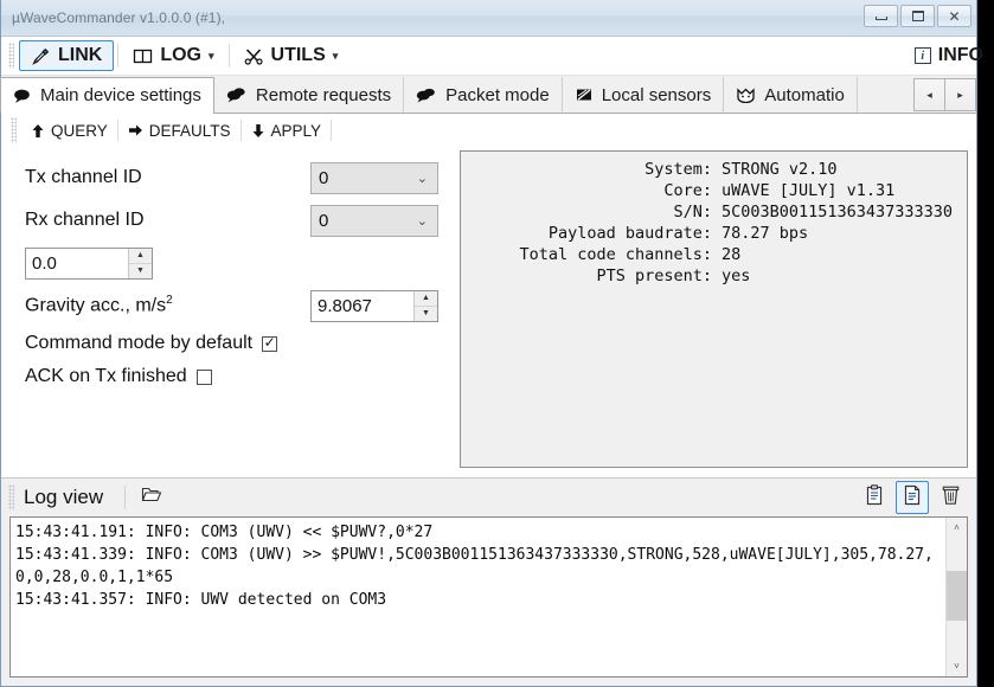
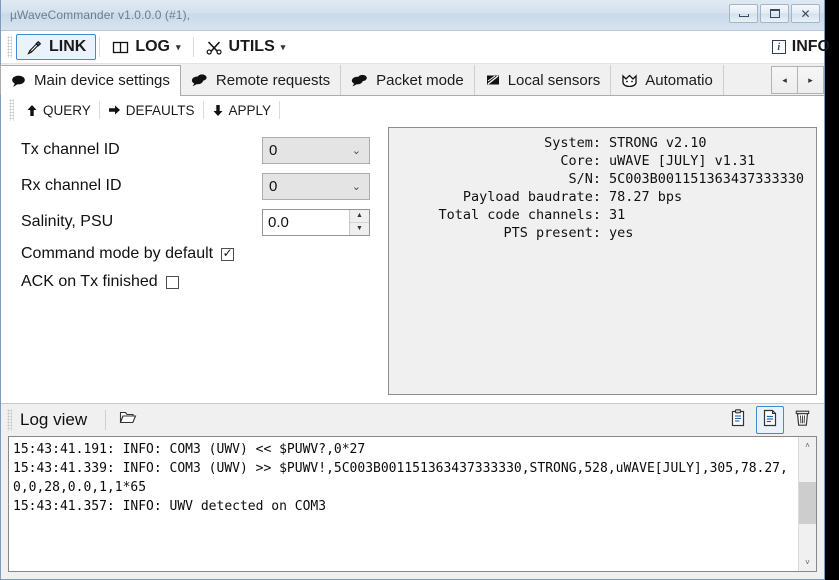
  µWaveCommander v1.0.0.0 (#1),
  ✕
  LINK
  LOG
  ▾
  UTILS
  ▾
  i
  INFO
  Main device settings
  Remote requests
  Packet mode
  Local sensors
  Automatio
  ◂
  ▸
  QUERY
  DEFAULTS
  APPLY
  Tx channel ID
  0
  ⌄
  Rx channel ID
  0
  ⌄
+ Salinity, PSU
  0.0
- Gravity acc., m/s2
- 9.8067
  Command mode by default
  ✓
  ACK on Tx finished
  System:
  STRONG v2.10
  Core:
  uWAVE [JULY] v1.31
  S/N:
  5C003B001151363437333330
  Payload baudrate:
  78.27 bps
  Total code channels:
- 28
+ 31
  PTS present:
  yes
  Log view
  15:43:41.191: INFO: COM3 (UWV) << $PUWV?,0*27
  15:43:41.339: INFO: COM3 (UWV) >> $PUWV!,5C003B001151363437333330,STRONG,528,uWAVE[JULY],305,78.27,0,0,28,0.0,1,1*65
  15:43:41.357: INFO: UWV detected on COM3
  ˄
  ˅
